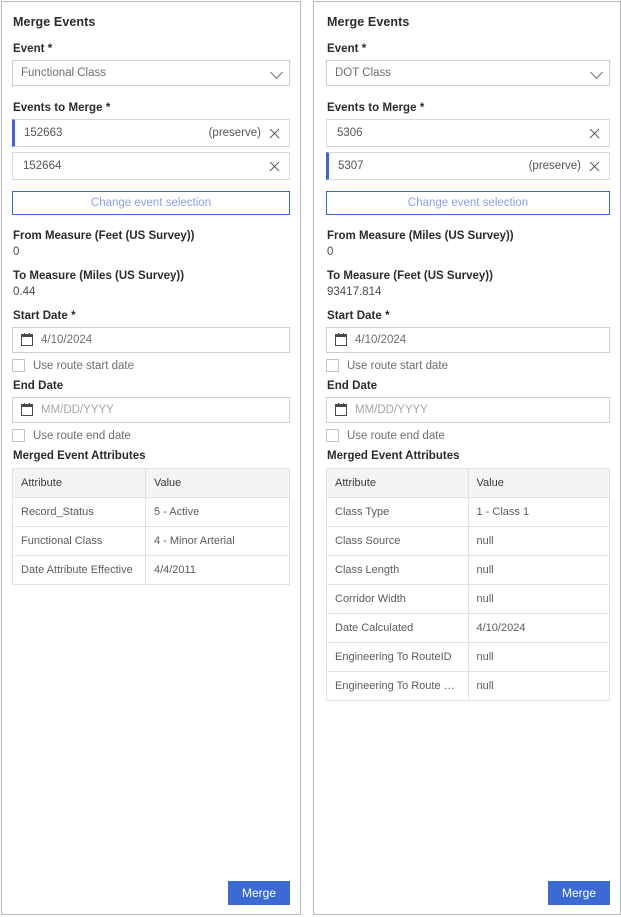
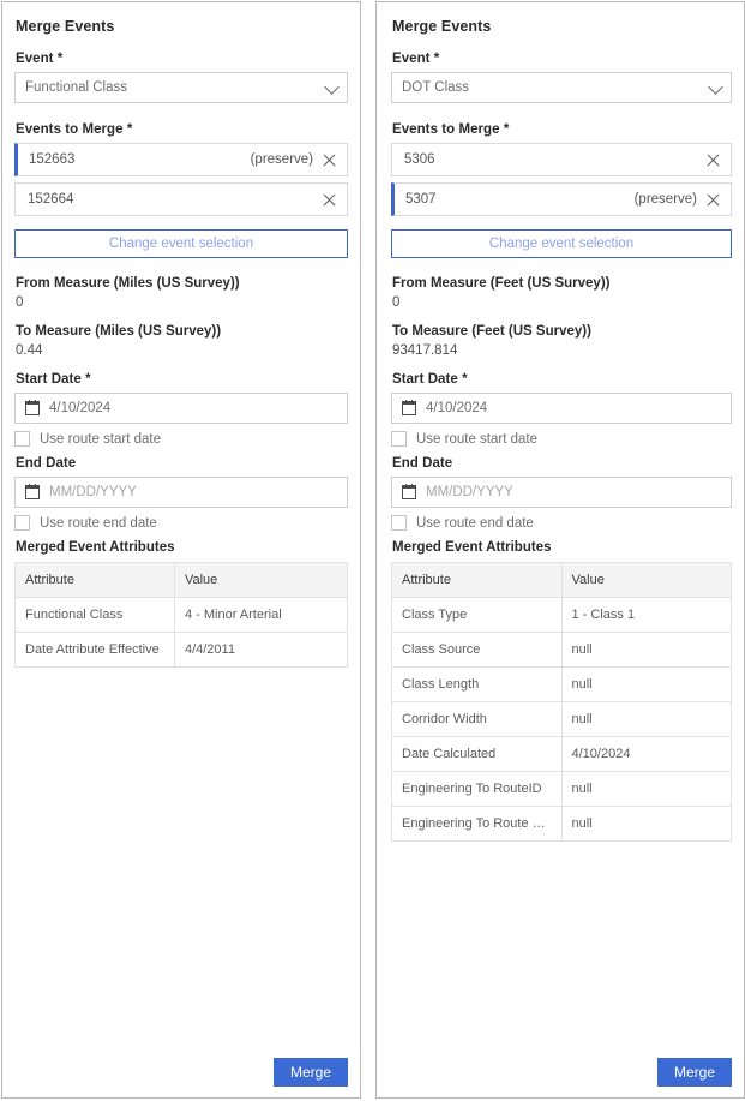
  Merge Events
  Event *
  Functional Class
  Events to Merge *
  152663
  (preserve)
  152664
  Change event selection
- From Measure (Feet (US Survey))
+ From Measure (Miles (US Survey))
  0
  To Measure (Miles (US Survey))
  0.44
  Start Date *
  4/10/2024
  Use route start date
  End Date
  MM/DD/YYYY
  Use route end date
  Merged Event Attributes
  Attribute	Value
- Record_Status	5 - Active
  Functional Class	4 - Minor Arterial
  Date Attribute Effective	4/4/2011
  Merge
  Merge Events
  Event *
  DOT Class
  Events to Merge *
  5306
  5307
  (preserve)
  Change event selection
- From Measure (Miles (US Survey))
+ From Measure (Feet (US Survey))
  0
  To Measure (Feet (US Survey))
  93417.814
  Start Date *
  4/10/2024
  Use route start date
  End Date
  MM/DD/YYYY
  Use route end date
  Merged Event Attributes
  Attribute	Value
  Class Type	1 - Class 1
  Class Source	null
  Class Length	null
  Corridor Width	null
  Date Calculated	4/10/2024
  Engineering To RouteID	null
  Engineering To Route …	null
  Merge
